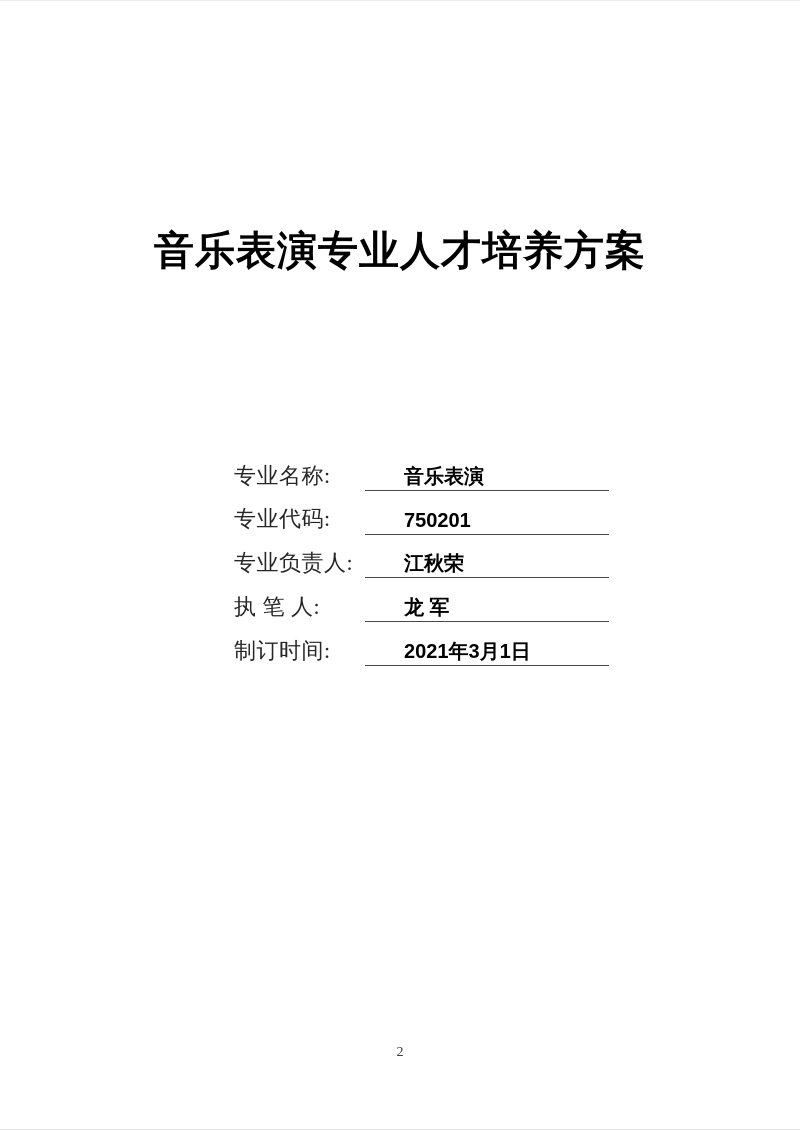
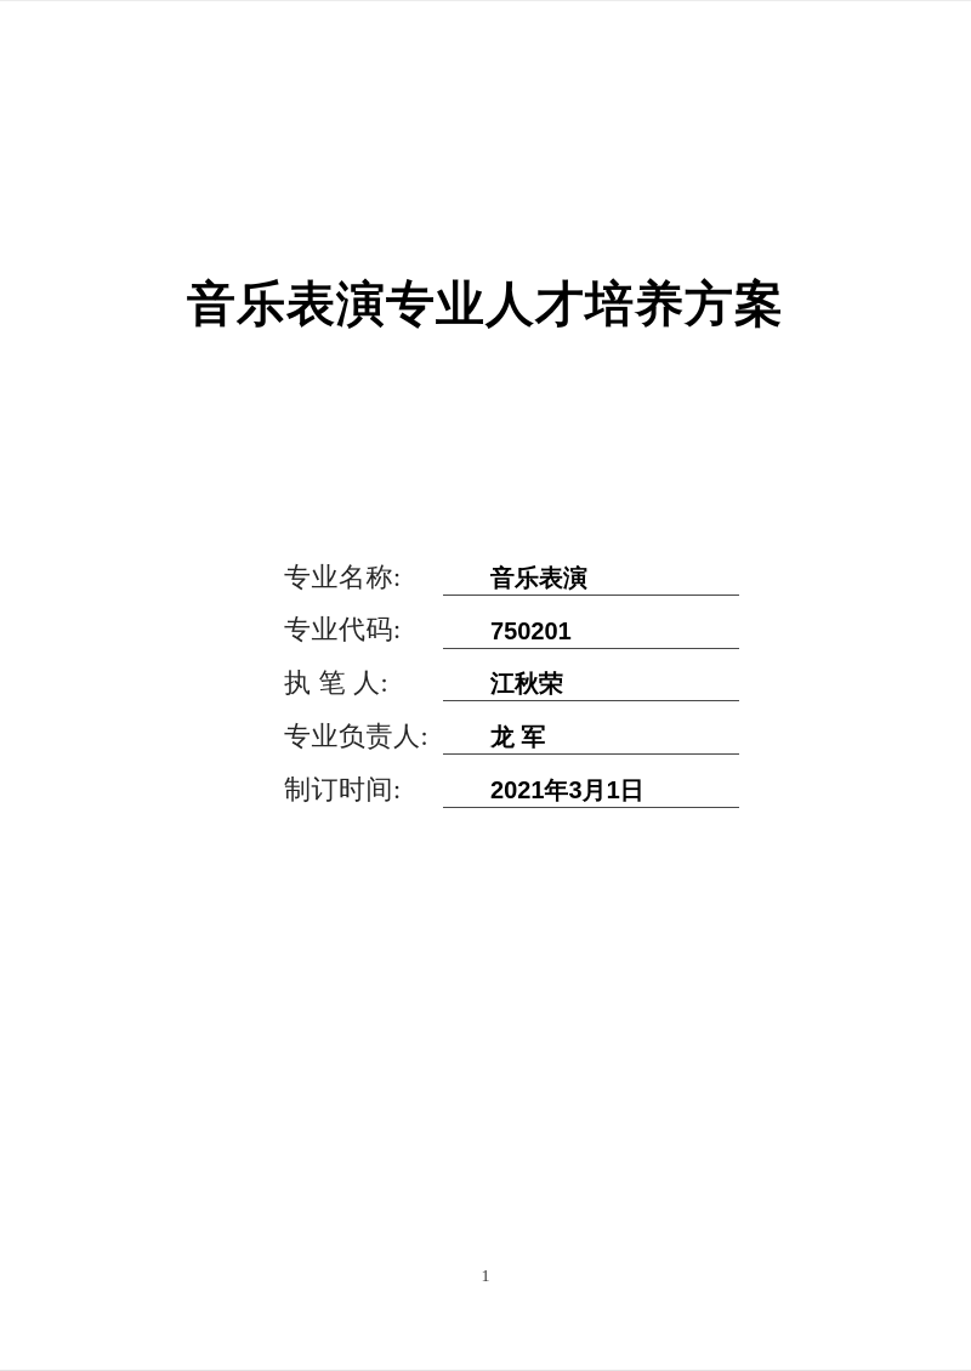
  音乐表演专业人才培养方案
  专业名称:
  音乐表演
  专业代码:
  750201
- 专业负责人:
+ 执 笔 人:
  江秋荣
- 执 笔 人:
+ 专业负责人:
  龙 军
  制订时间:
  2021年3月1日
- 2
+ 1
